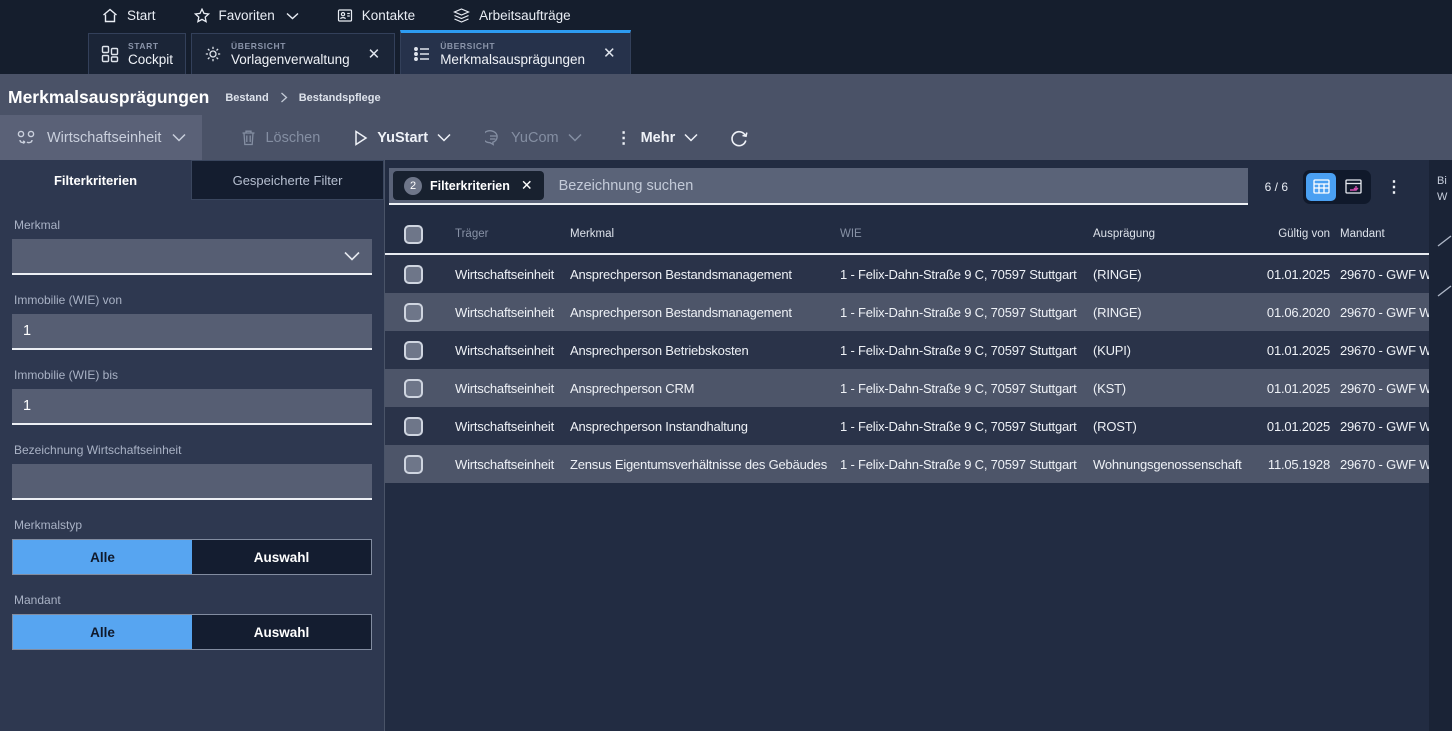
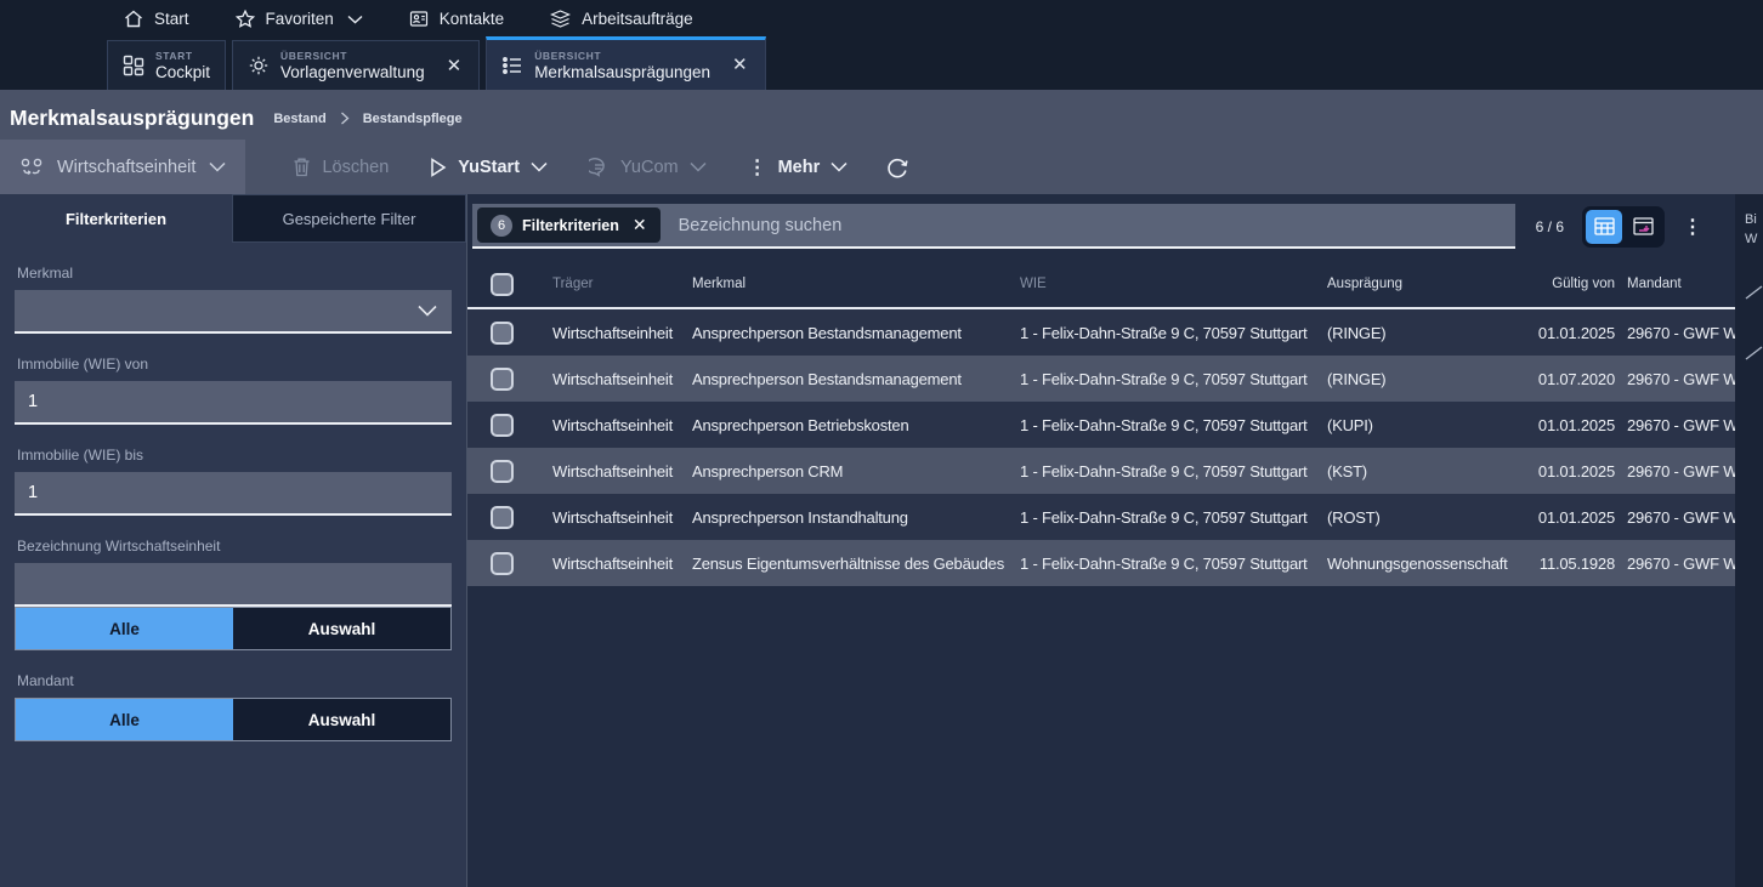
  Start
  Favoriten
  Kontakte
  Arbeitsaufträge
  START
  Cockpit
  ÜBERSICHT
  Vorlagenverwaltung
  ✕
  ÜBERSICHT
  Merkmalsausprägungen
  ✕
  Merkmalsausprägungen
  Bestand
  Bestandspflege
  Wirtschaftseinheit
  Löschen
  YuStart
  YuCom
  ⋮
  Mehr
  Filterkriterien
  Gespeicherte Filter
  Merkmal
  Immobilie (WIE) von
  1
  Immobilie (WIE) bis
  1
  Bezeichnung Wirtschaftseinheit
- Merkmalstyp
  Alle
  Auswahl
  Mandant
  Alle
  Auswahl
- 2
+ 6
  Filterkriterien
  ✕
  Bezeichnung suchen
  6 / 6
  ⋮
  Träger
  Merkmal
  WIE
  Ausprägung
  Gültig von
  Mandant
  Wirtschaftseinheit
  Ansprechperson Bestandsmanagement
  1 - Felix-Dahn-Straße 9 C, 70597 Stuttgart
  (RINGE)
  01.01.2025
  29670 - GWF W
  Wirtschaftseinheit
  Ansprechperson Bestandsmanagement
  1 - Felix-Dahn-Straße 9 C, 70597 Stuttgart
  (RINGE)
- 01.06.2020
+ 01.07.2020
  29670 - GWF W
  Wirtschaftseinheit
  Ansprechperson Betriebskosten
  1 - Felix-Dahn-Straße 9 C, 70597 Stuttgart
  (KUPI)
  01.01.2025
  29670 - GWF W
  Wirtschaftseinheit
  Ansprechperson CRM
  1 - Felix-Dahn-Straße 9 C, 70597 Stuttgart
  (KST)
  01.01.2025
  29670 - GWF W
  Wirtschaftseinheit
  Ansprechperson Instandhaltung
  1 - Felix-Dahn-Straße 9 C, 70597 Stuttgart
  (ROST)
  01.01.2025
  29670 - GWF W
  Wirtschaftseinheit
  Zensus Eigentumsverhältnisse des Gebäudes
  1 - Felix-Dahn-Straße 9 C, 70597 Stuttgart
  Wohnungsgenossenschaft
  11.05.1928
  29670 - GWF W
  Bi
  W
